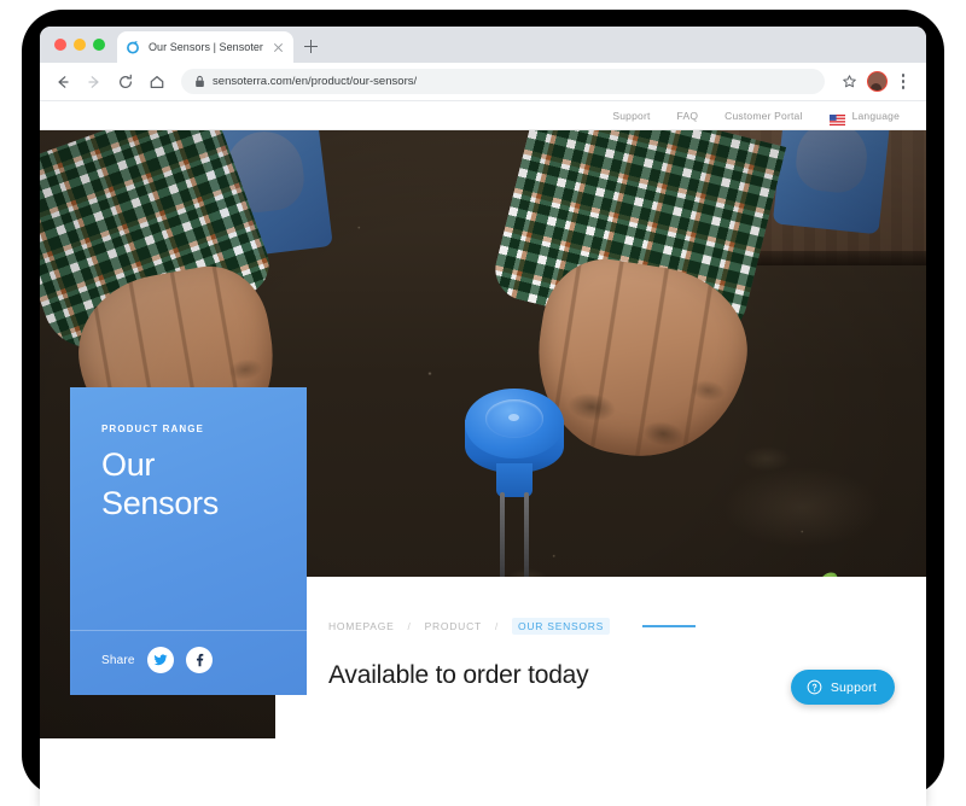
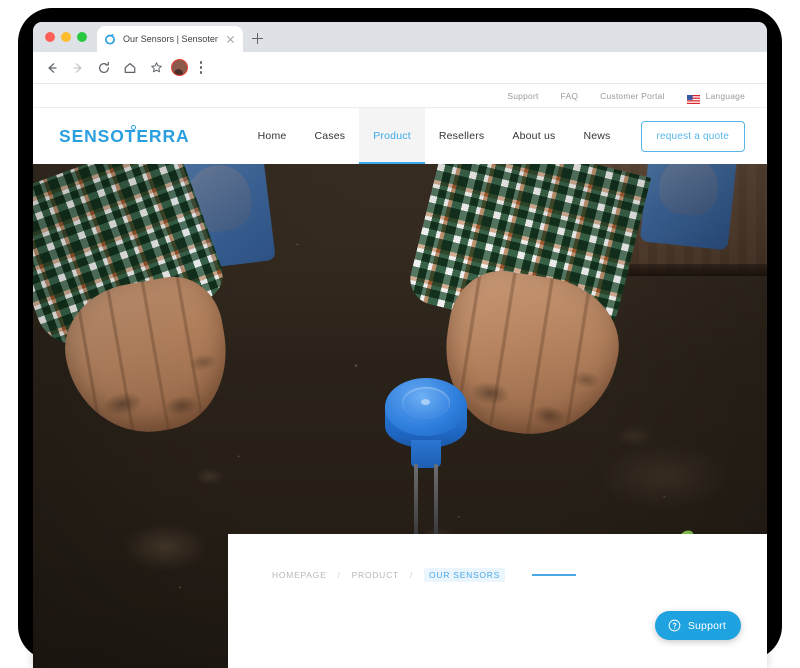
  Our Sensors | Sensoter
- sensoterra.com/en/product/our-sensors/
  Support
  FAQ
  Customer Portal
  Language
+ SENSOTERRA
+ Home
+ Cases
+ Product
+ Resellers
+ About us
+ News
+ request a quote
  HOMEPAGE
  /
  PRODUCT
  /
  OUR SENSORS
- Available to order today
- PRODUCT RANGE
- Our
- Sensors
- Share
  Support
